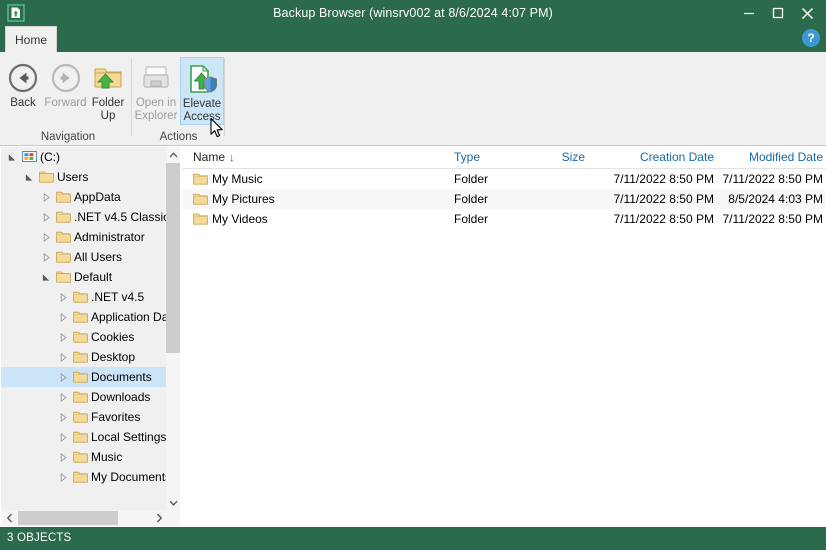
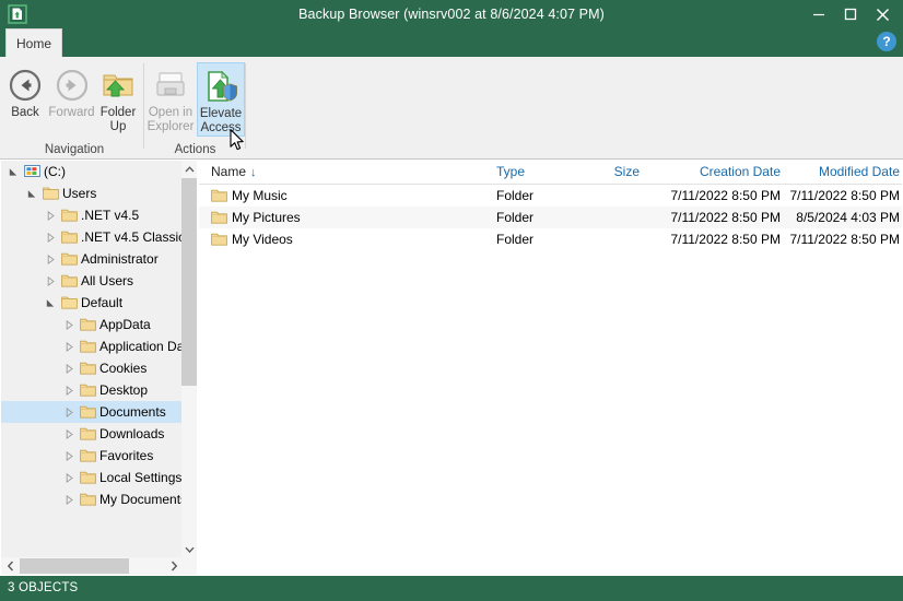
  Backup Browser (winsrv002 at 8/6/2024 4:07 PM)
  Home
  ?
  Navigation
  Back
  Forward
  Folder Up
  Actions
  Open in Explorer
  Elevate Access
  (C:)
  Users
- AppData
+ .NET v4.5
  .NET v4.5 Classi
  Administrator
  All Users
  Default
- .NET v4.5
+ AppData
  Application D
  Cookies
  Desktop
  Documents
  Downloads
  Favorites
  Local Settings
- Music
  My Document
  Name ↓
  Type
  Size
  Creation Date
  Modified Date
  My Music
  Folder
  7/11/2022 8:50 PM
  7/11/2022 8:50 PM
  My Pictures
  Folder
  7/11/2022 8:50 PM
  8/5/2024 4:03 PM
  My Videos
  Folder
  7/11/2022 8:50 PM
  7/11/2022 8:50 PM
  3 OBJECTS
